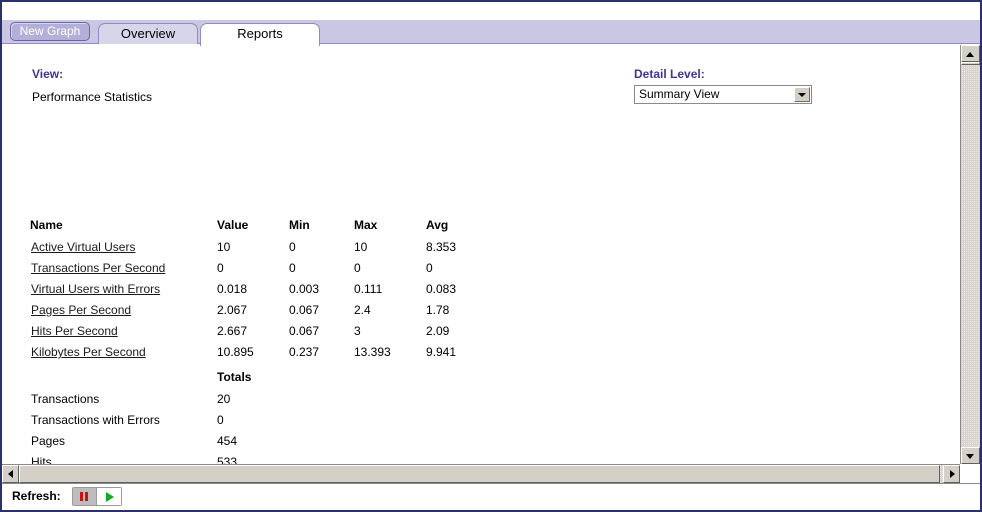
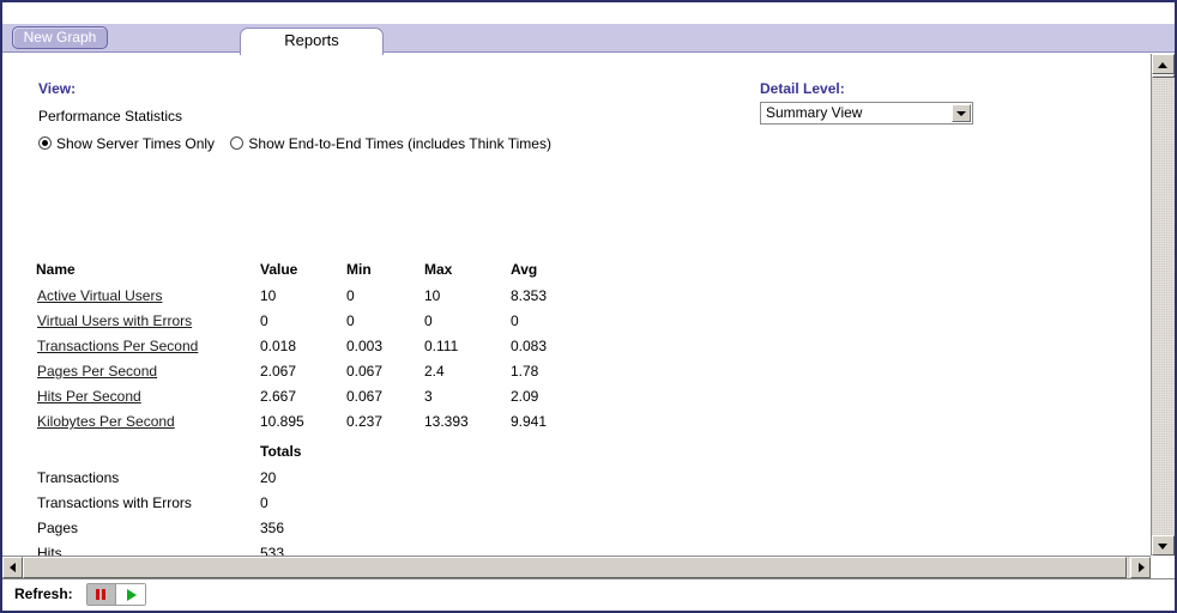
  New Graph
- Overview
  Reports
  View:
  Performance Statistics
+ Show Server Times Only Show End-to-End Times (includes Think Times)
  Detail Level:
  Summary View
  Name
  Value
  Min
  Max
  Avg
  Active Virtual Users
  10
  0
  10
  8.353
- Transactions Per Second
+ Virtual Users with Errors
  0
  0
  0
  0
- Virtual Users with Errors
+ Transactions Per Second
  0.018
  0.003
  0.111
  0.083
  Pages Per Second
  2.067
  0.067
  2.4
  1.78
  Hits Per Second
  2.667
  0.067
  3
  2.09
  Kilobytes Per Second
  10.895
  0.237
  13.393
  9.941
  Totals
  Transactions
  20
  Transactions with Errors
  0
  Pages
- 454
+ 356
  Hits
  533
  Refresh:
